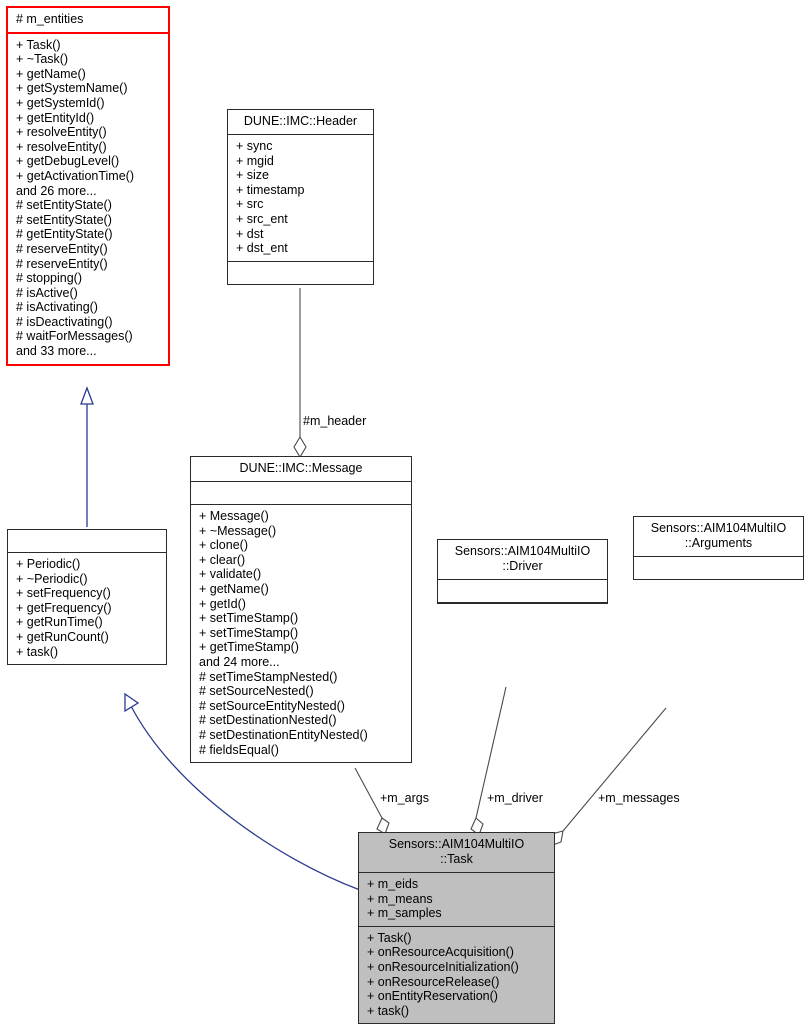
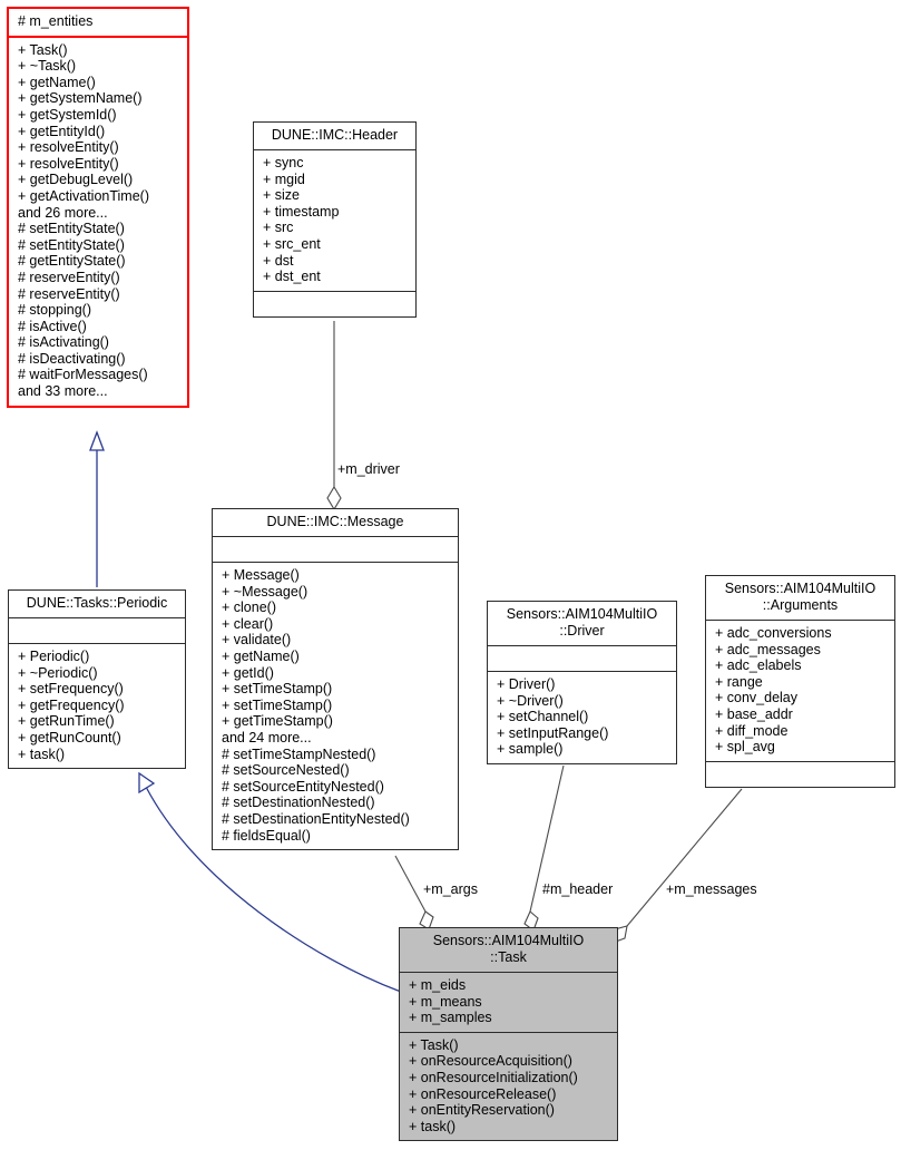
- #m_header
+ +m_driver
  +m_args
- +m_driver
+ #m_header
  +m_messages
  # m_entities
  + Task()
  + ~Task()
  + getName()
  + getSystemName()
  + getSystemId()
  + getEntityId()
  + resolveEntity()
  + resolveEntity()
  + getDebugLevel()
  + getActivationTime()
  and 26 more...
  # setEntityState()
  # setEntityState()
  # getEntityState()
  # reserveEntity()
  # reserveEntity()
  # stopping()
  # isActive()
  # isActivating()
  # isDeactivating()
  # waitForMessages()
  and 33 more...
  DUNE::IMC::Header
  + sync
  + mgid
  + size
  + timestamp
  + src
  + src_ent
  + dst
  + dst_ent
  DUNE::IMC::Message
  + Message()
  + ~Message()
  + clone()
  + clear()
  + validate()
  + getName()
  + getId()
  + setTimeStamp()
  + setTimeStamp()
  + getTimeStamp()
  and 24 more...
  # setTimeStampNested()
  # setSourceNested()
  # setSourceEntityNested()
  # setDestinationNested()
  # setDestinationEntityNested()
  # fieldsEqual()
+ DUNE::Tasks::Periodic
  + Periodic()
  + ~Periodic()
  + setFrequency()
  + getFrequency()
  + getRunTime()
  + getRunCount()
  + task()
  Sensors::AIM104MultiIO
  ::Driver
+ + Driver()
+ + ~Driver()
+ + setChannel()
+ + setInputRange()
+ + sample()
  Sensors::AIM104MultiIO
  ::Arguments
+ + adc_conversions
+ + adc_messages
+ + adc_elabels
+ + range
+ + conv_delay
+ + base_addr
+ + diff_mode
+ + spl_avg
  Sensors::AIM104MultiIO
  ::Task
  + m_eids
  + m_means
  + m_samples
  + Task()
  + onResourceAcquisition()
  + onResourceInitialization()
  + onResourceRelease()
  + onEntityReservation()
  + task()
